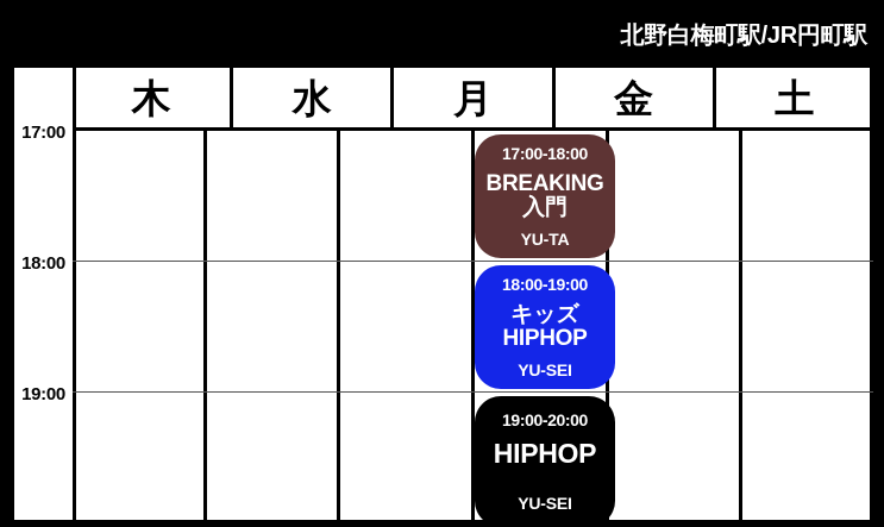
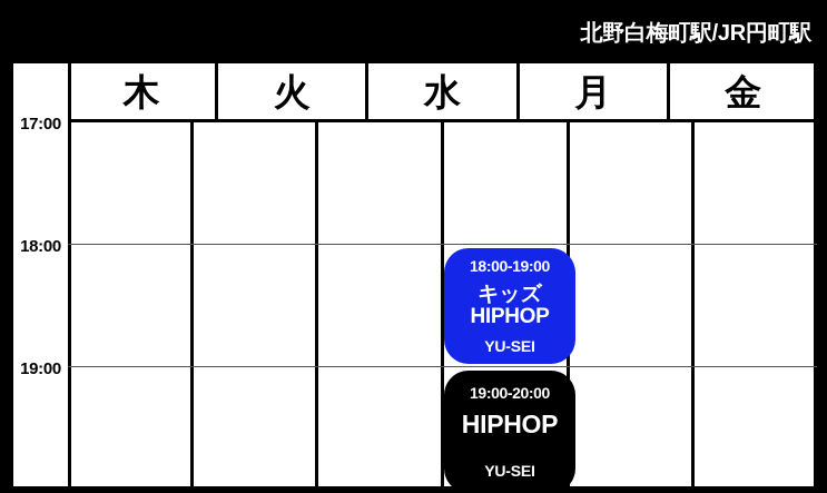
  北野白梅町駅/JR円町駅
  17:00
  18:00
  19:00
  木
+ 火
  水
  月
  金
- 土
- 17:00-18:00
- BREAKING
- 入門
- YU-TA
  18:00-19:00
  キッズ
  HIPHOP
  YU-SEI
  19:00-20:00
  HIPHOP
  YU-SEI
